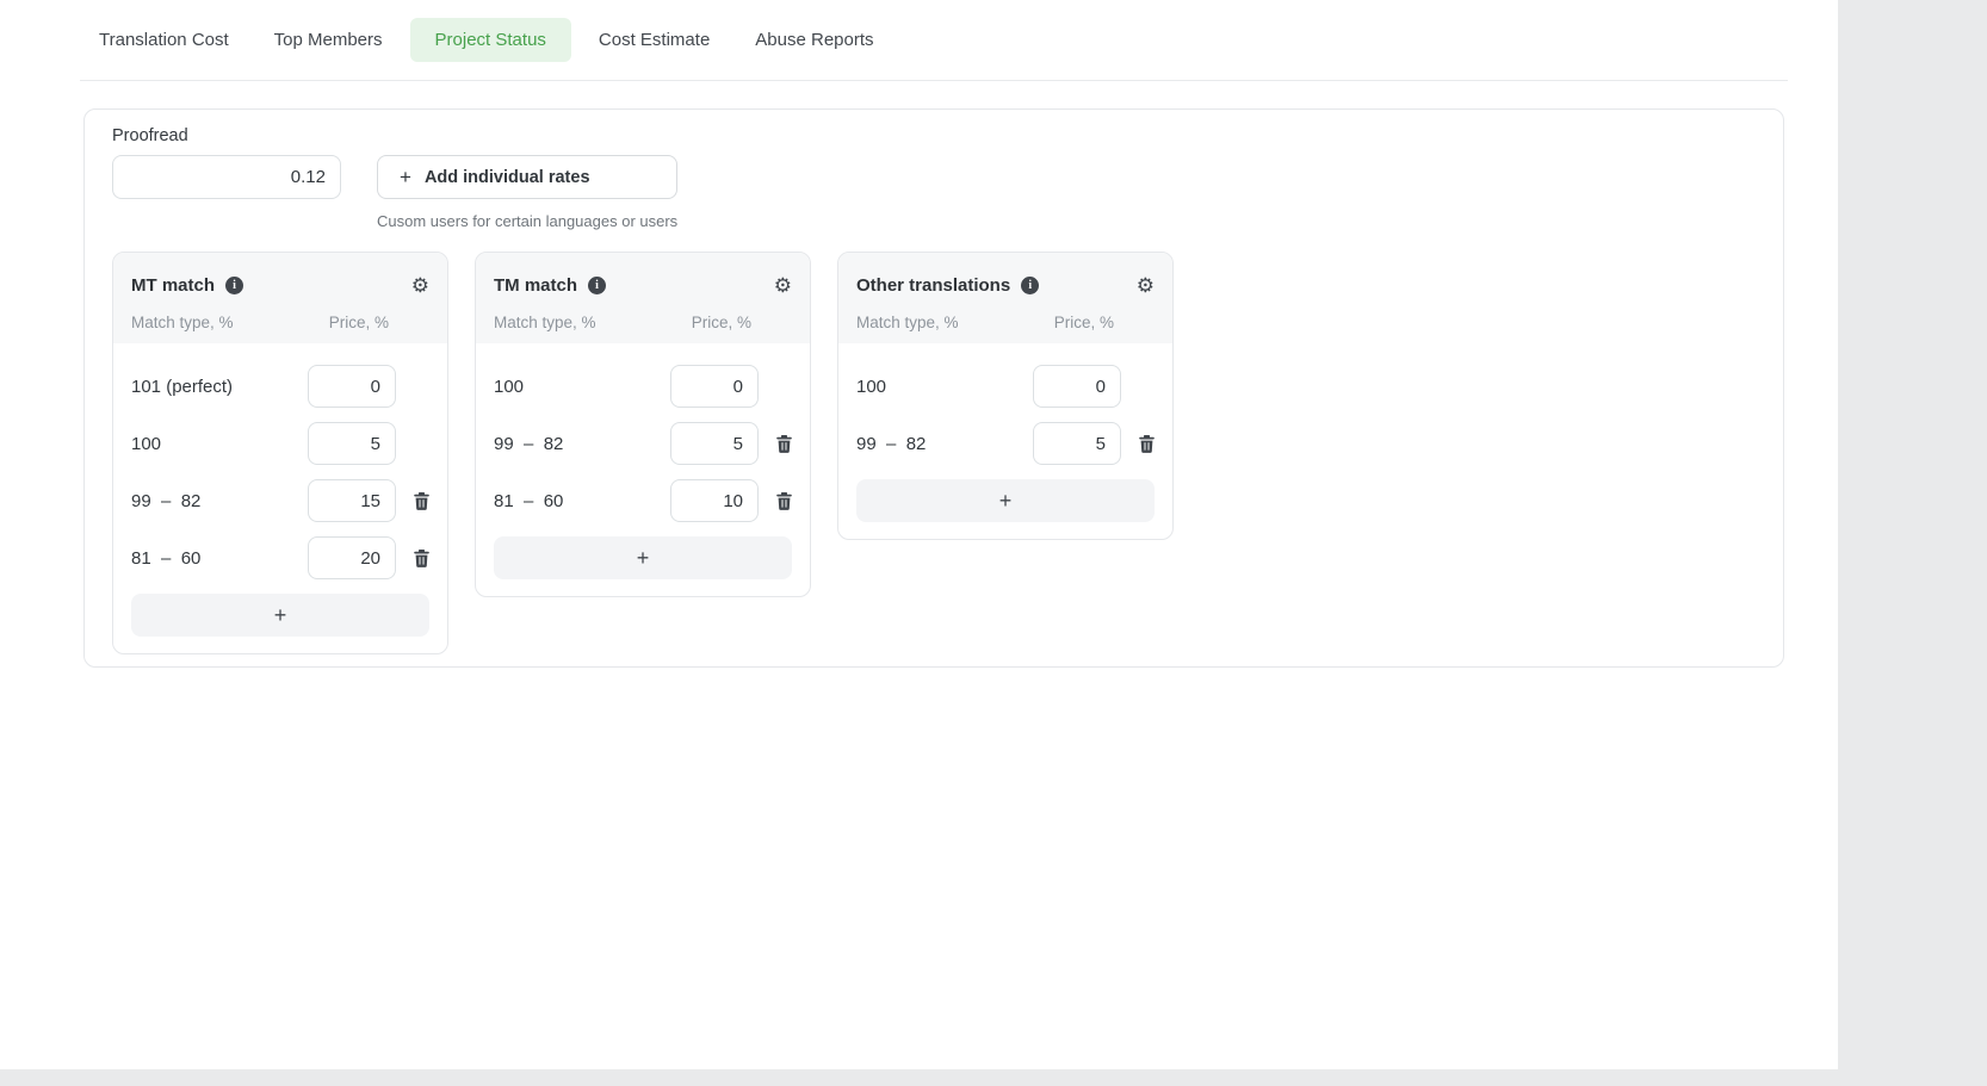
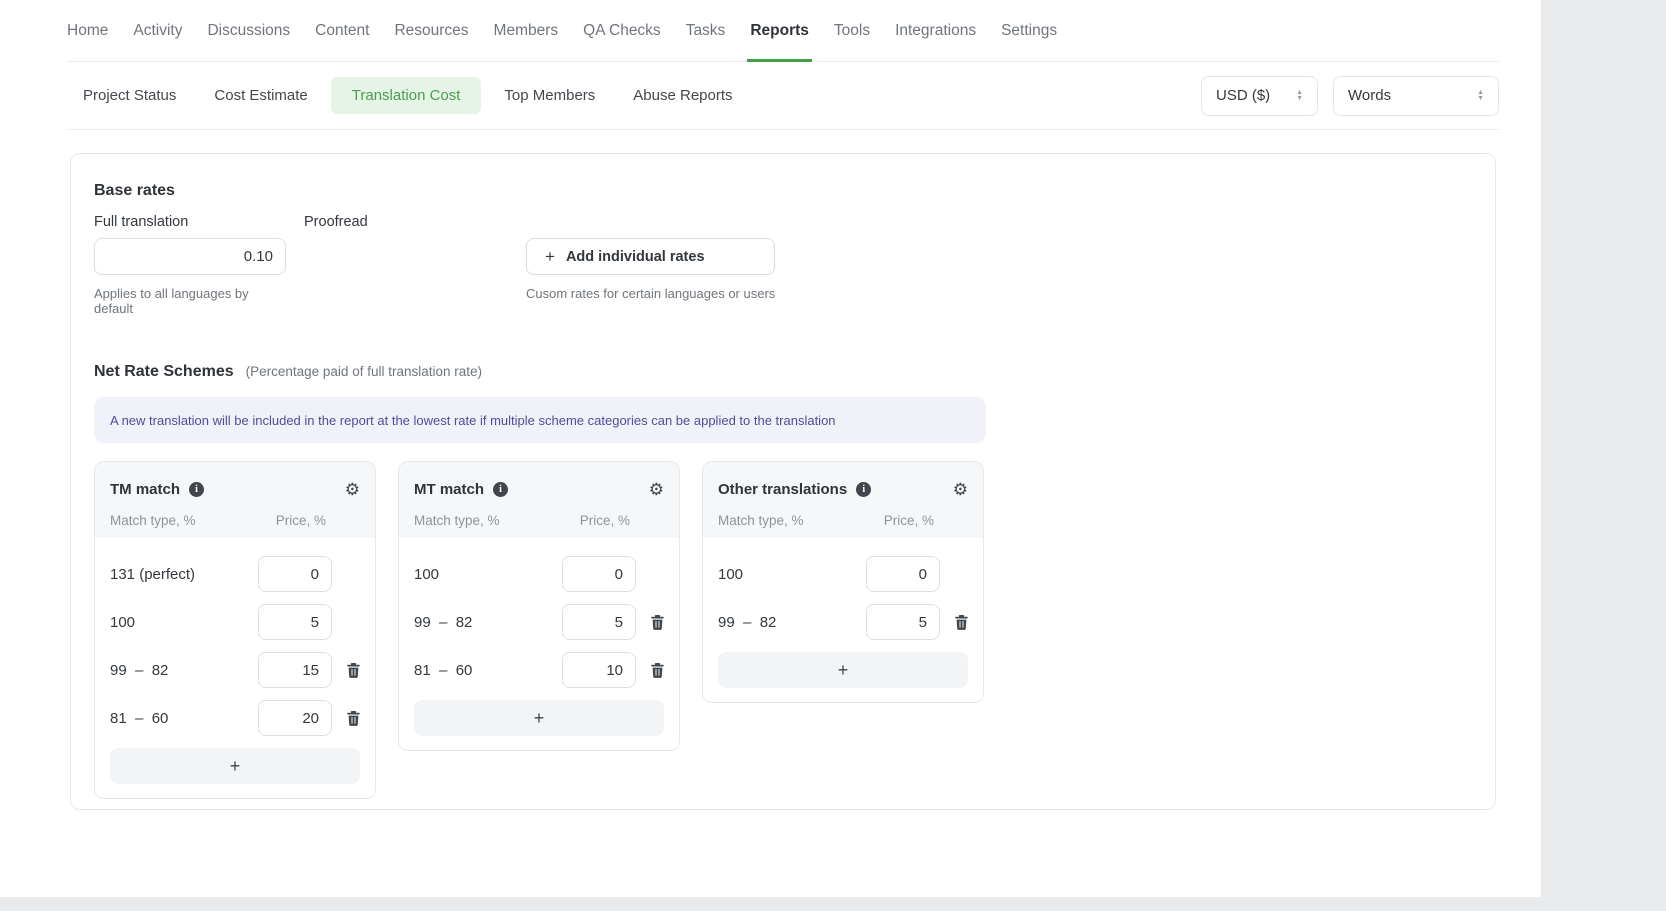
+ Home
+ Activity
+ Discussions
+ Content
+ Resources
+ Members
+ QA Checks
+ Tasks
+ Reports
+ Tools
+ Integrations
+ Settings
- Translation Cost
+ Project Status
- Top Members
+ Cost Estimate
- Project Status
+ Translation Cost
- Cost Estimate
+ Top Members
  Abuse Reports
+ USD ($)
+ Words
+ Base rates
+ Full translation
+ 0.10
+ Applies to all languages by default
  Proofread
- 0.12
  +
  Add individual rates
- Cusom users for certain languages or users
+ Cusom rates for certain languages or users
+ Net Rate Schemes
+ (Percentage paid of full translation rate)
+ A new translation will be included in the report at the lowest rate if multiple scheme categories can be applied to the translation
- MT match
+ TM match
  i
  ⚙
  Match type, %
  Price, %
- 101 (perfect)
+ 131 (perfect)
  0
  100
  5
  99 – 82
  15
  81 – 60
  20
  +
- TM match
+ MT match
  i
  ⚙
  Match type, %
  Price, %
  100
  0
  99 – 82
  5
  81 – 60
  10
  +
  Other translations
  i
  ⚙
  Match type, %
  Price, %
  100
  0
  99 – 82
  5
  +
